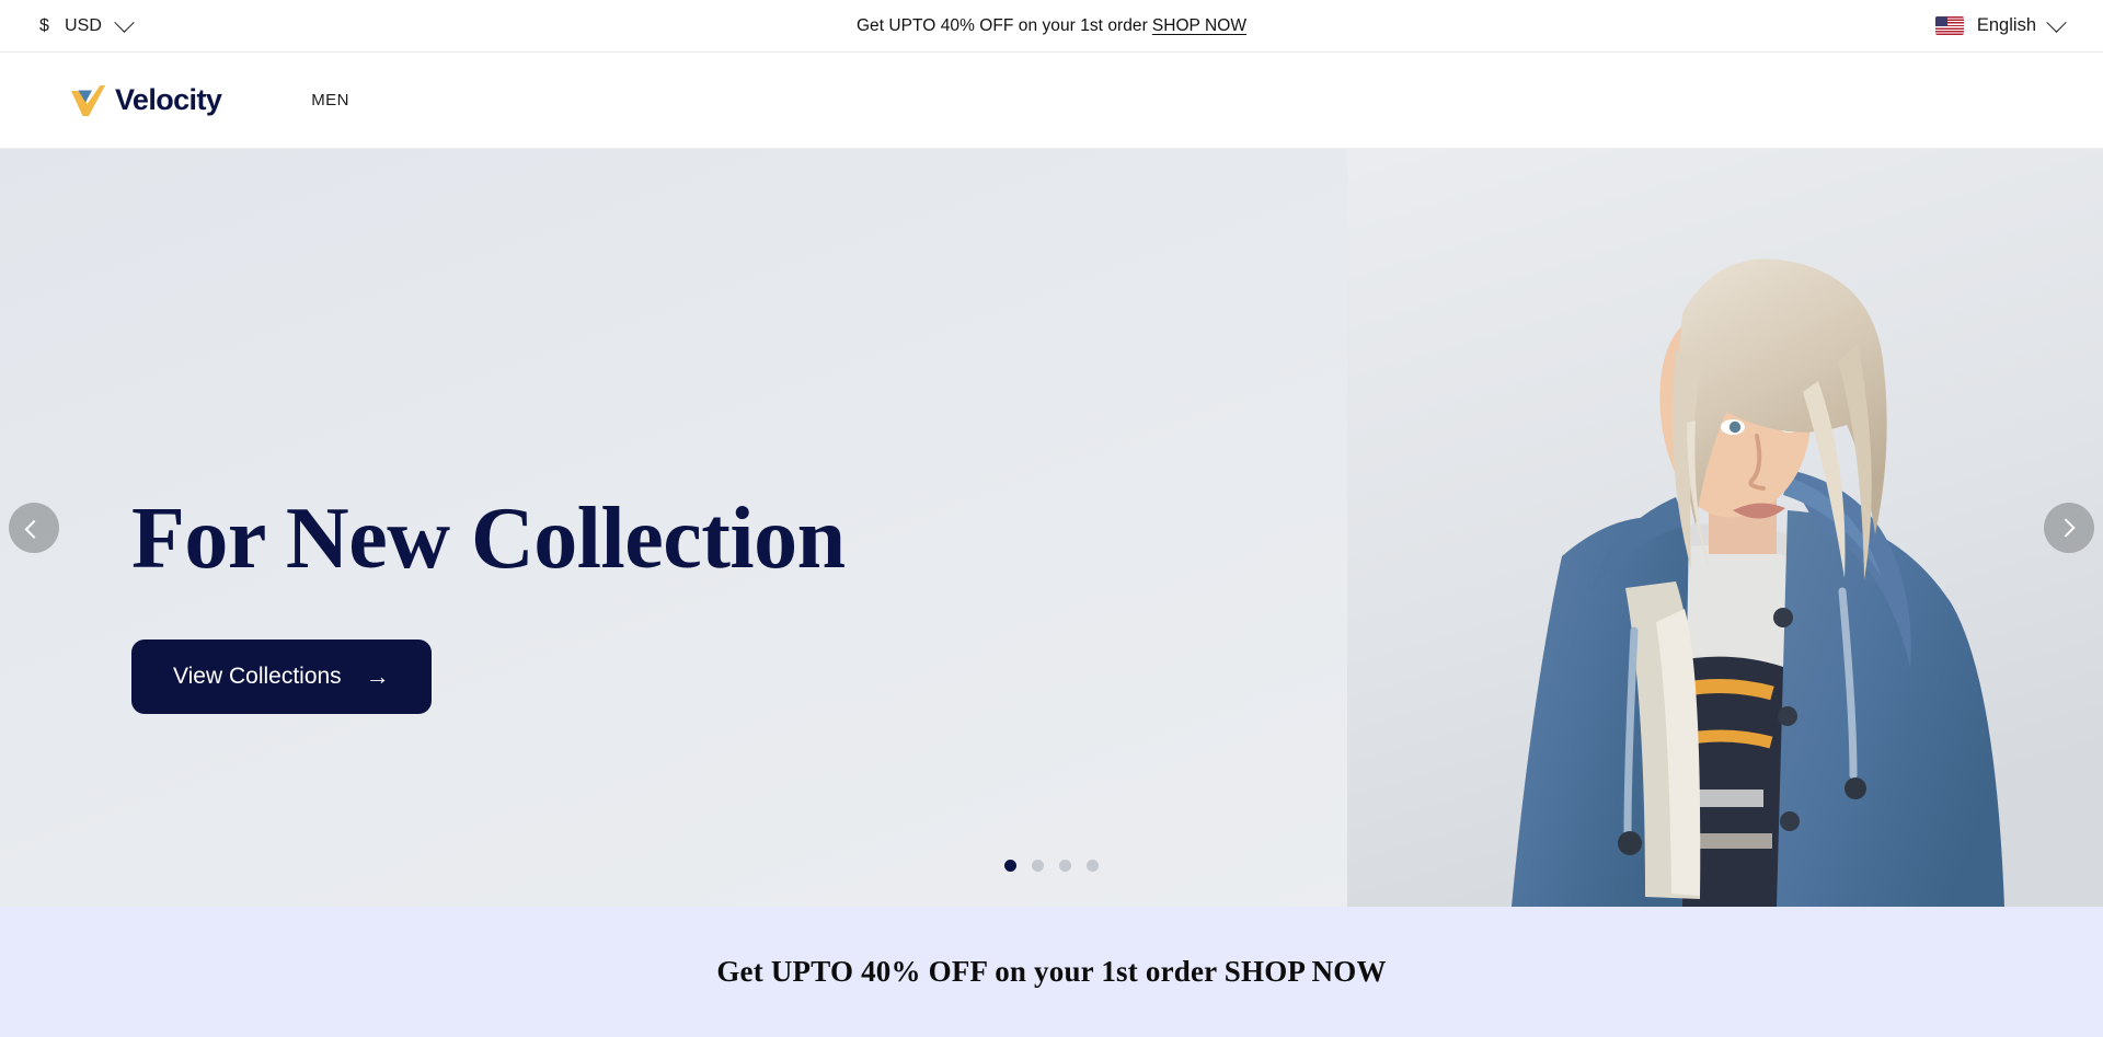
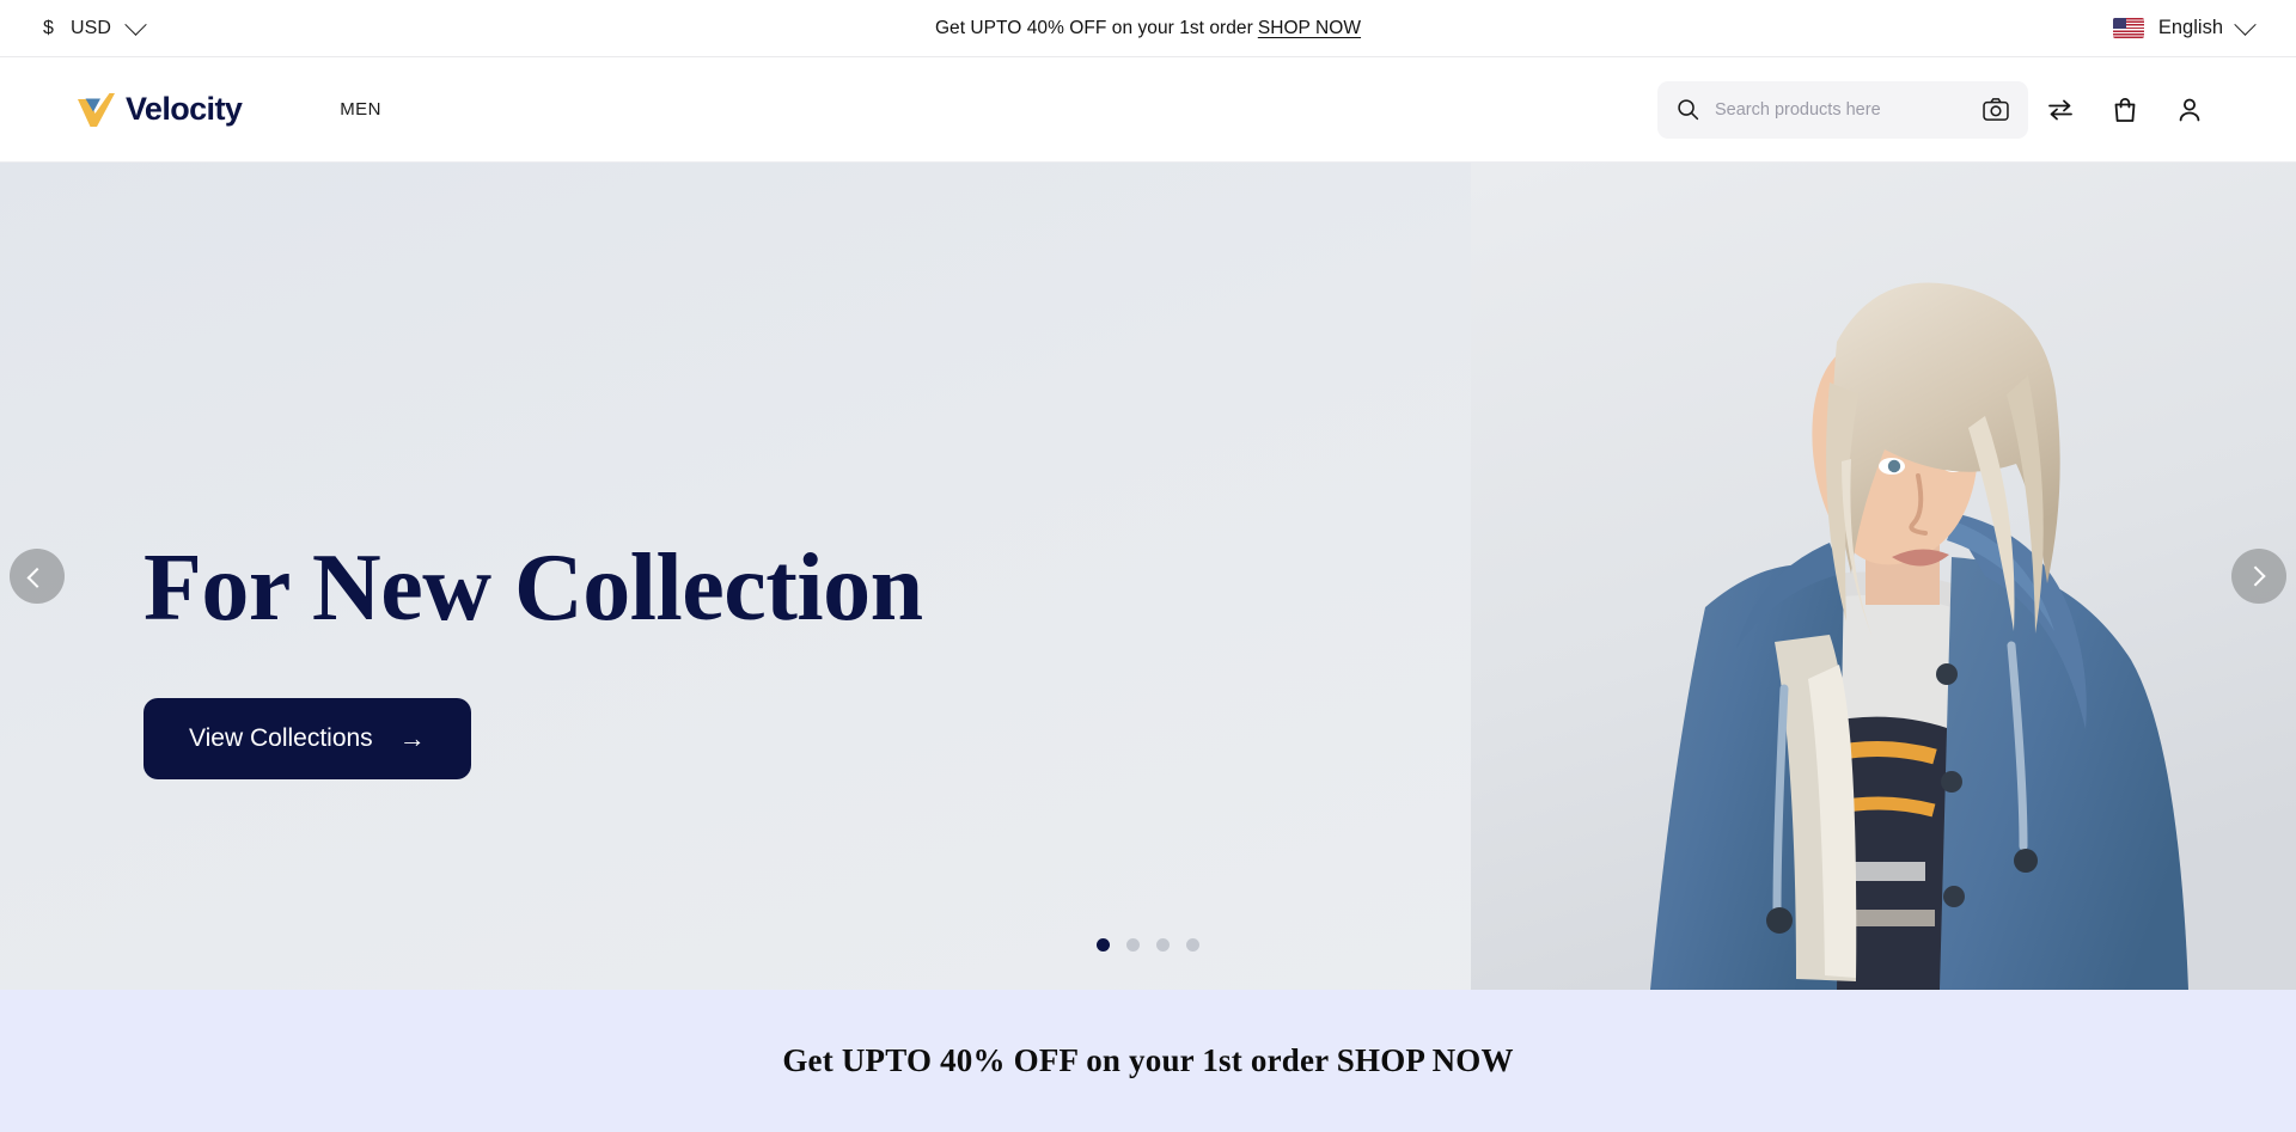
  $
  USD
  Get UPTO 40% OFF on your 1st order SHOP NOW
  English
  Velocity
  MEN
+ Search products here
  For New Collection
  View Collections
  →
  Get UPTO 40% OFF on your 1st order SHOP NOW
